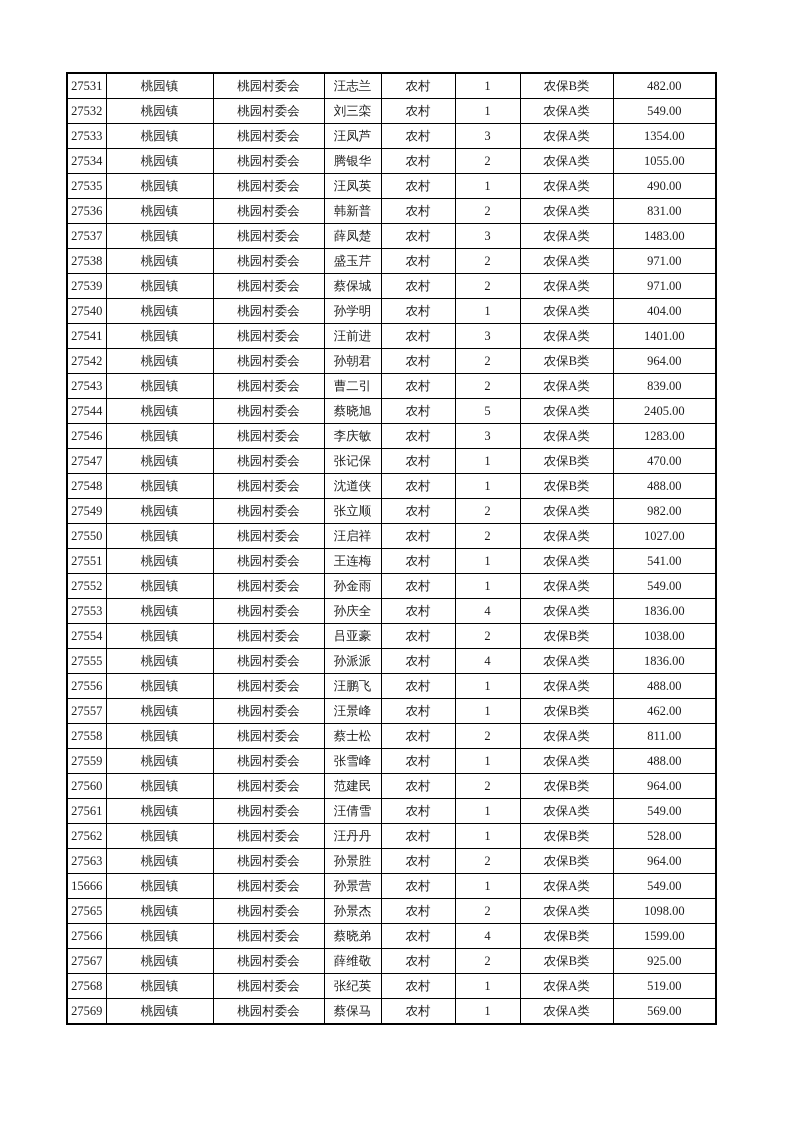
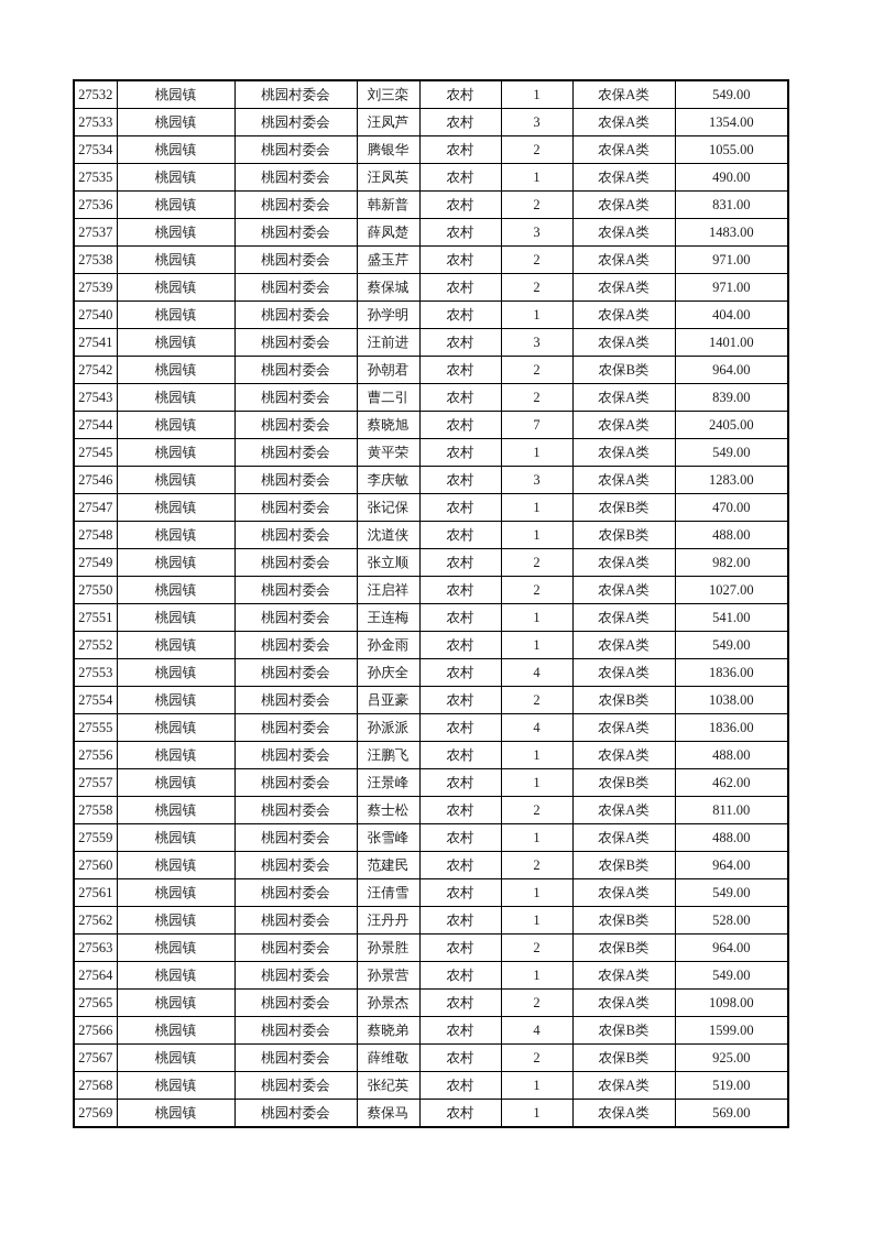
- 27531	桃园镇	桃园村委会	汪志兰	农村	1	农保B类	482.00
  27532	桃园镇	桃园村委会	刘三栾	农村	1	农保A类	549.00
  27533	桃园镇	桃园村委会	汪凤芦	农村	3	农保A类	1354.00
  27534	桃园镇	桃园村委会	腾银华	农村	2	农保A类	1055.00
  27535	桃园镇	桃园村委会	汪凤英	农村	1	农保A类	490.00
  27536	桃园镇	桃园村委会	韩新普	农村	2	农保A类	831.00
  27537	桃园镇	桃园村委会	薛凤楚	农村	3	农保A类	1483.00
  27538	桃园镇	桃园村委会	盛玉芹	农村	2	农保A类	971.00
  27539	桃园镇	桃园村委会	蔡保城	农村	2	农保A类	971.00
  27540	桃园镇	桃园村委会	孙学明	农村	1	农保A类	404.00
  27541	桃园镇	桃园村委会	汪前进	农村	3	农保A类	1401.00
  27542	桃园镇	桃园村委会	孙朝君	农村	2	农保B类	964.00
  27543	桃园镇	桃园村委会	曹二引	农村	2	农保A类	839.00
- 27544	桃园镇	桃园村委会	蔡晓旭	农村	5	农保A类	2405.00
+ 27544	桃园镇	桃园村委会	蔡晓旭	农村	7	农保A类	2405.00
+ 27545	桃园镇	桃园村委会	黄平荣	农村	1	农保A类	549.00
  27546	桃园镇	桃园村委会	李庆敏	农村	3	农保A类	1283.00
  27547	桃园镇	桃园村委会	张记保	农村	1	农保B类	470.00
  27548	桃园镇	桃园村委会	沈道侠	农村	1	农保B类	488.00
  27549	桃园镇	桃园村委会	张立顺	农村	2	农保A类	982.00
  27550	桃园镇	桃园村委会	汪启祥	农村	2	农保A类	1027.00
  27551	桃园镇	桃园村委会	王连梅	农村	1	农保A类	541.00
  27552	桃园镇	桃园村委会	孙金雨	农村	1	农保A类	549.00
  27553	桃园镇	桃园村委会	孙庆全	农村	4	农保A类	1836.00
  27554	桃园镇	桃园村委会	吕亚豪	农村	2	农保B类	1038.00
  27555	桃园镇	桃园村委会	孙派派	农村	4	农保A类	1836.00
  27556	桃园镇	桃园村委会	汪鹏飞	农村	1	农保A类	488.00
  27557	桃园镇	桃园村委会	汪景峰	农村	1	农保B类	462.00
  27558	桃园镇	桃园村委会	蔡士松	农村	2	农保A类	811.00
  27559	桃园镇	桃园村委会	张雪峰	农村	1	农保A类	488.00
  27560	桃园镇	桃园村委会	范建民	农村	2	农保B类	964.00
  27561	桃园镇	桃园村委会	汪倩雪	农村	1	农保A类	549.00
  27562	桃园镇	桃园村委会	汪丹丹	农村	1	农保B类	528.00
  27563	桃园镇	桃园村委会	孙景胜	农村	2	农保B类	964.00
- 15666	桃园镇	桃园村委会	孙景营	农村	1	农保A类	549.00
+ 27564	桃园镇	桃园村委会	孙景营	农村	1	农保A类	549.00
  27565	桃园镇	桃园村委会	孙景杰	农村	2	农保A类	1098.00
  27566	桃园镇	桃园村委会	蔡晓弟	农村	4	农保B类	1599.00
  27567	桃园镇	桃园村委会	薛维敬	农村	2	农保B类	925.00
  27568	桃园镇	桃园村委会	张纪英	农村	1	农保A类	519.00
  27569	桃园镇	桃园村委会	蔡保马	农村	1	农保A类	569.00
